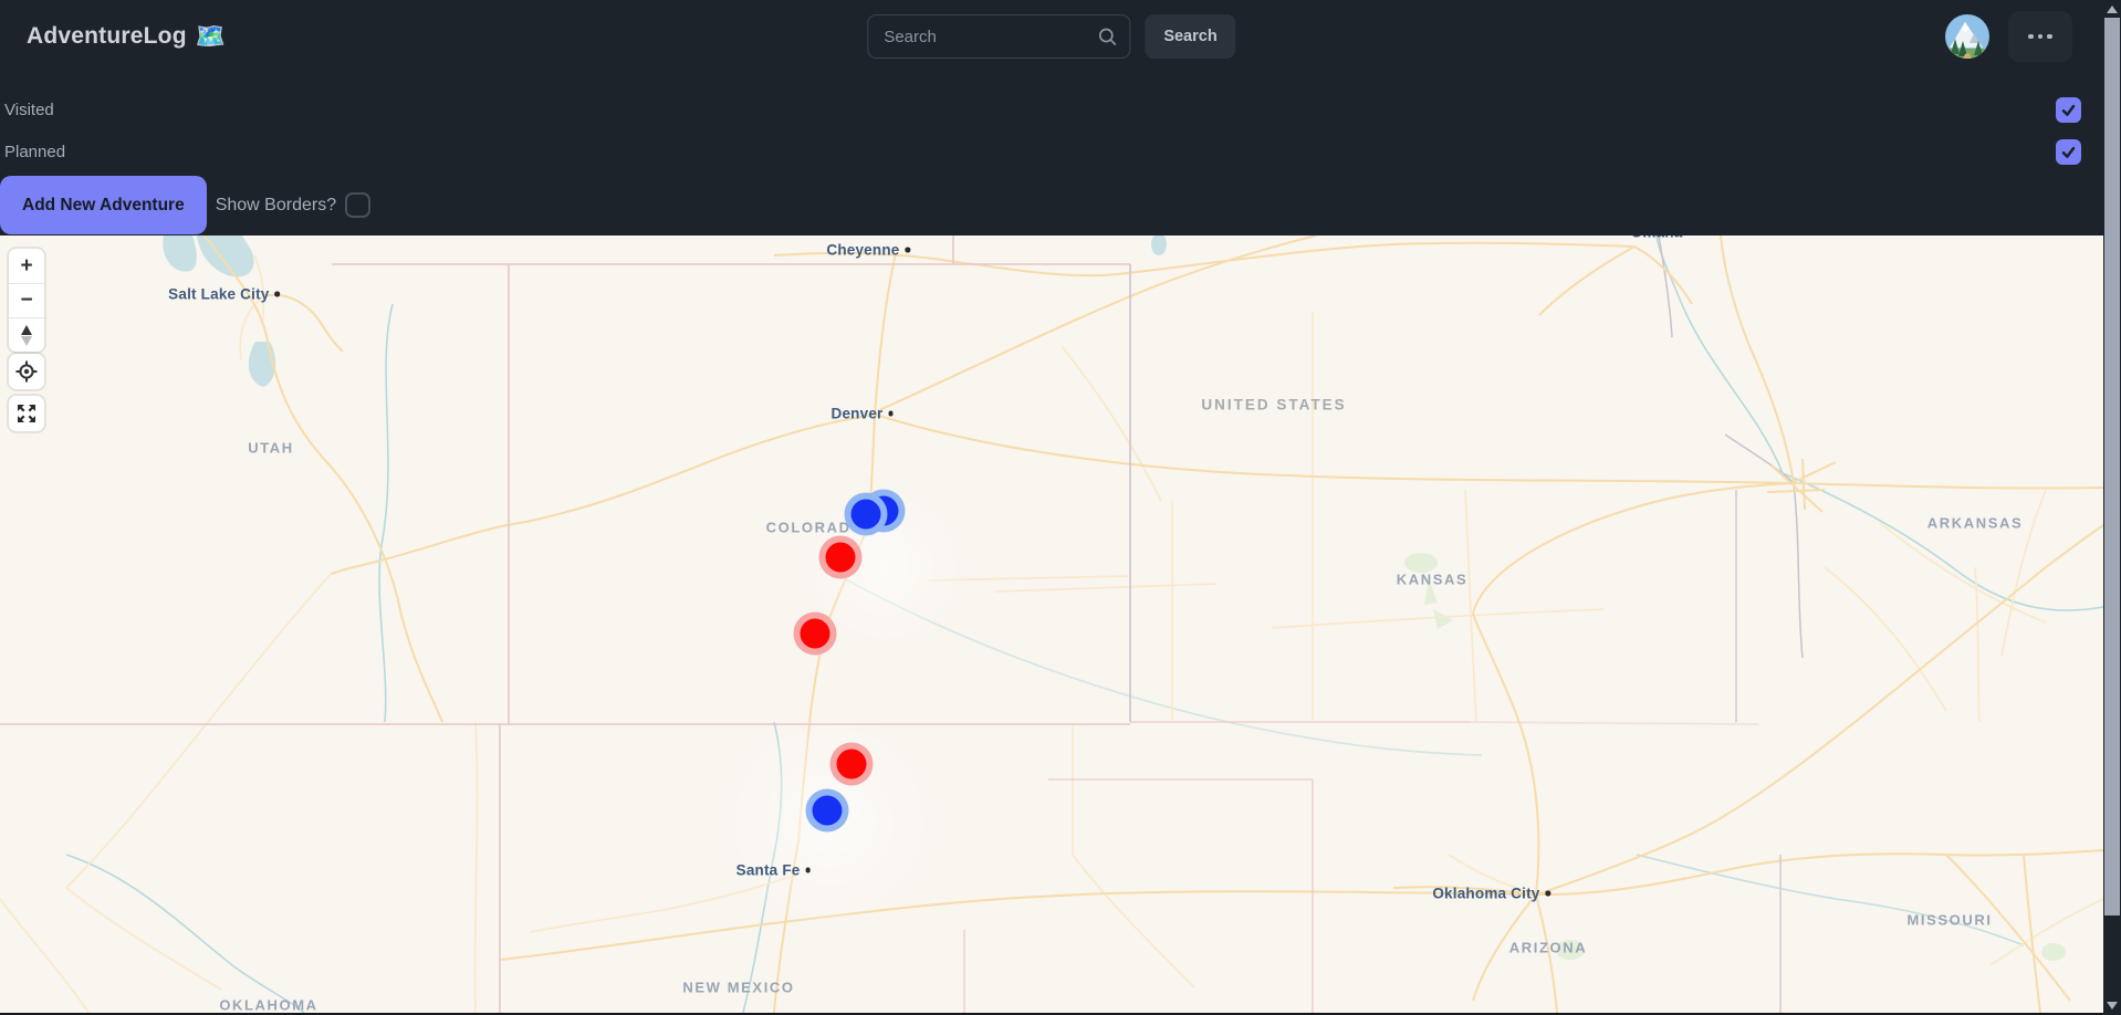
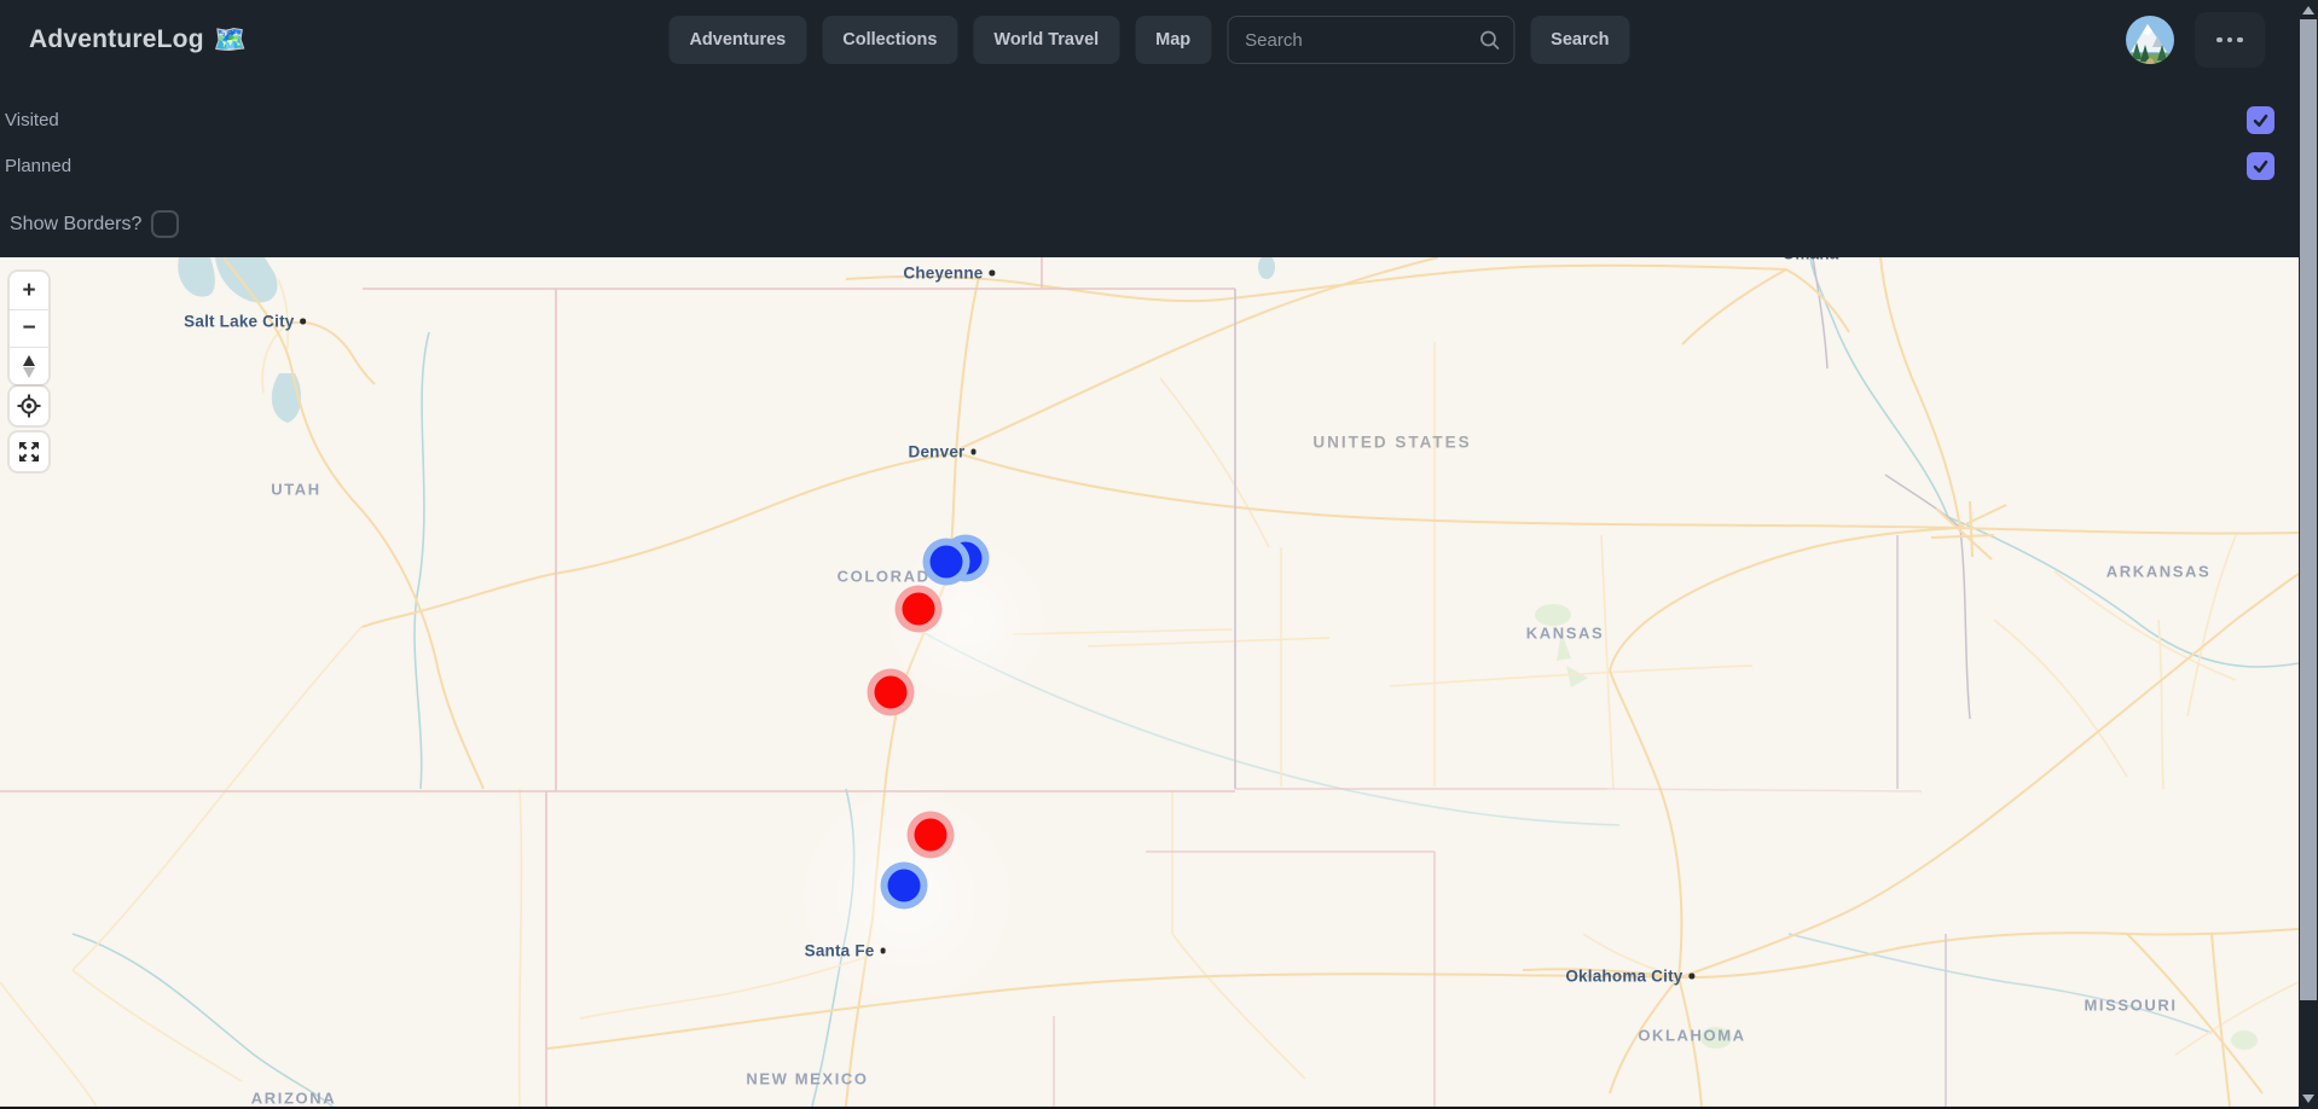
  AdventureLog
  🗺️
+ Adventures
+ Collections
+ World Travel
+ Map
  Search
  Search
  Visited
  Planned
- Add New Adventure
  Show Borders?
  UTAH
  COLORADO
  KANSAS
  ARKANSAS
  NEW MEXICO
- ARIZONA
+ OKLAHOMA
  MISSOURI
- OKLAHOMA
+ ARIZONA
  UNITED STATES
  Salt Lake City
  Cheyenne
  Denver
  Santa Fe
  Oklahoma City
  +
  −
